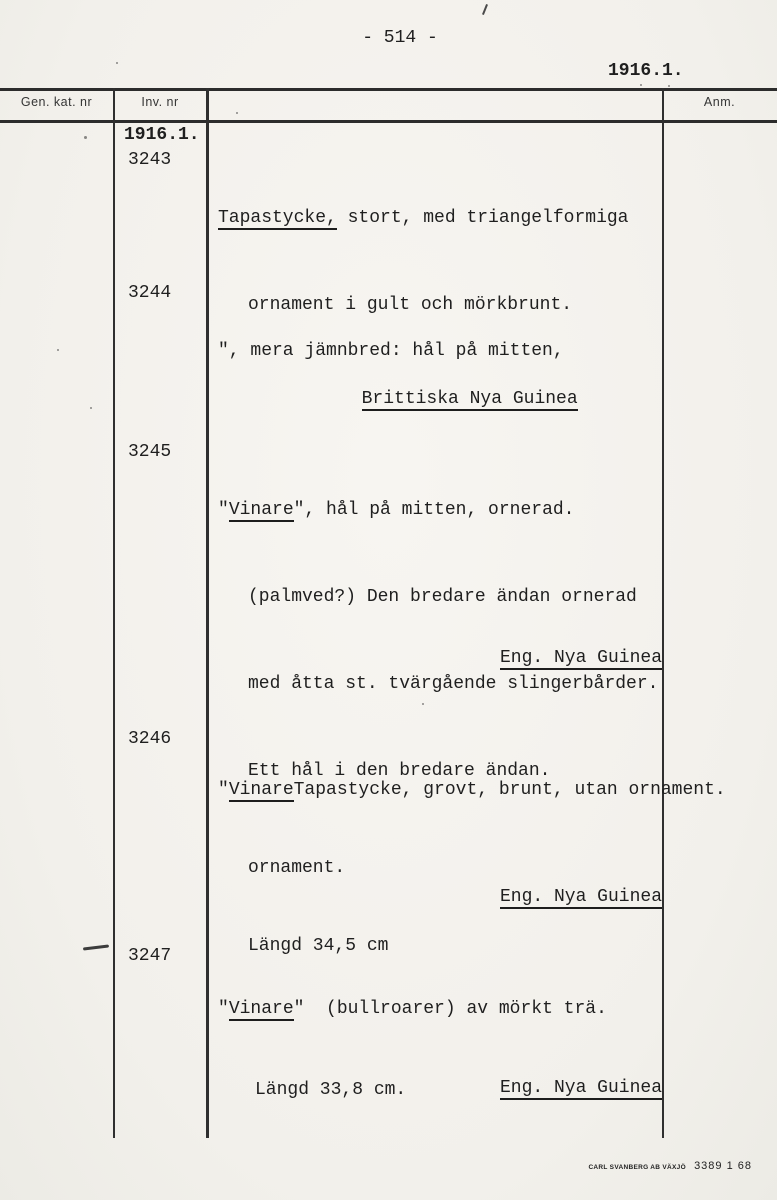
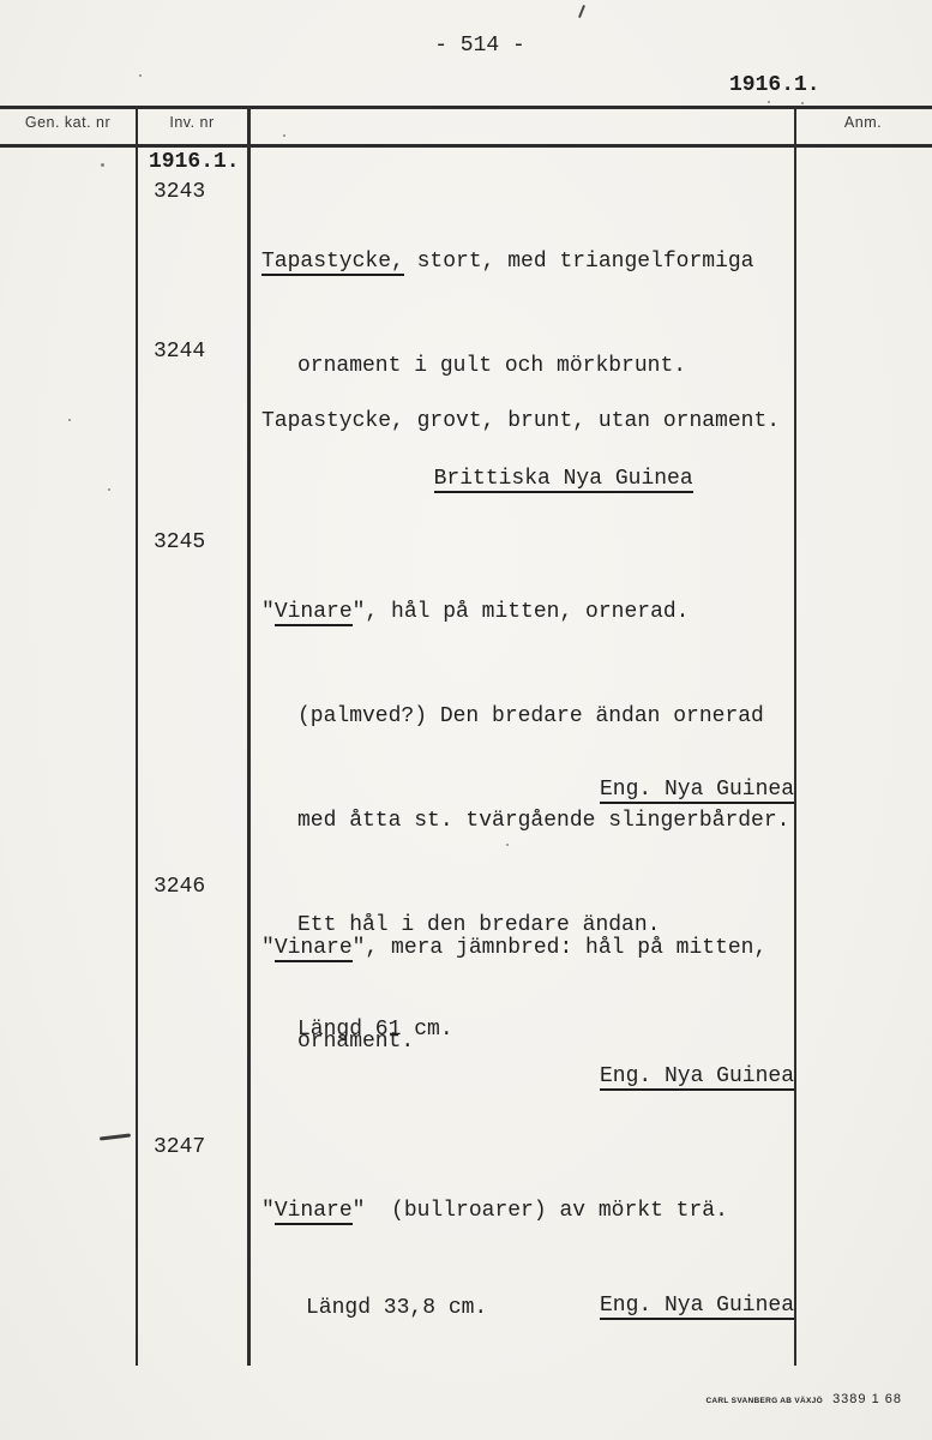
  - 514 -
  1916.1.
  Gen. kat. nr
  Inv. nr
  Anm.
  1916.1.
  3243
  Tapastycke, stort, med triangelformiga
  ornament i gult och mörkbrunt.
  3244
- ", mera jämnbred: hål på mitten,
+ Tapastycke, grovt, brunt, utan ornament.
  Brittiska Nya Guinea
  3245
  "Vinare", hål på mitten, ornerad.
  (palmved?) Den bredare ändan ornerad
  med åtta st. tvärgående slingerbårder.
  Ett hål i den bredare ändan.
+ Längd 61 cm.
  Eng. Nya Guinea
  3246
- "VinareTapastycke, grovt, brunt, utan ornament.
+ "Vinare", mera jämnbred: hål på mitten,
  ornament.
- Längd 34,5 cm
  Eng. Nya Guinea
  3247
  "Vinare" (bullroarer) av mörkt trä.
  Längd 33,8 cm.
  Eng. Nya Guinea
